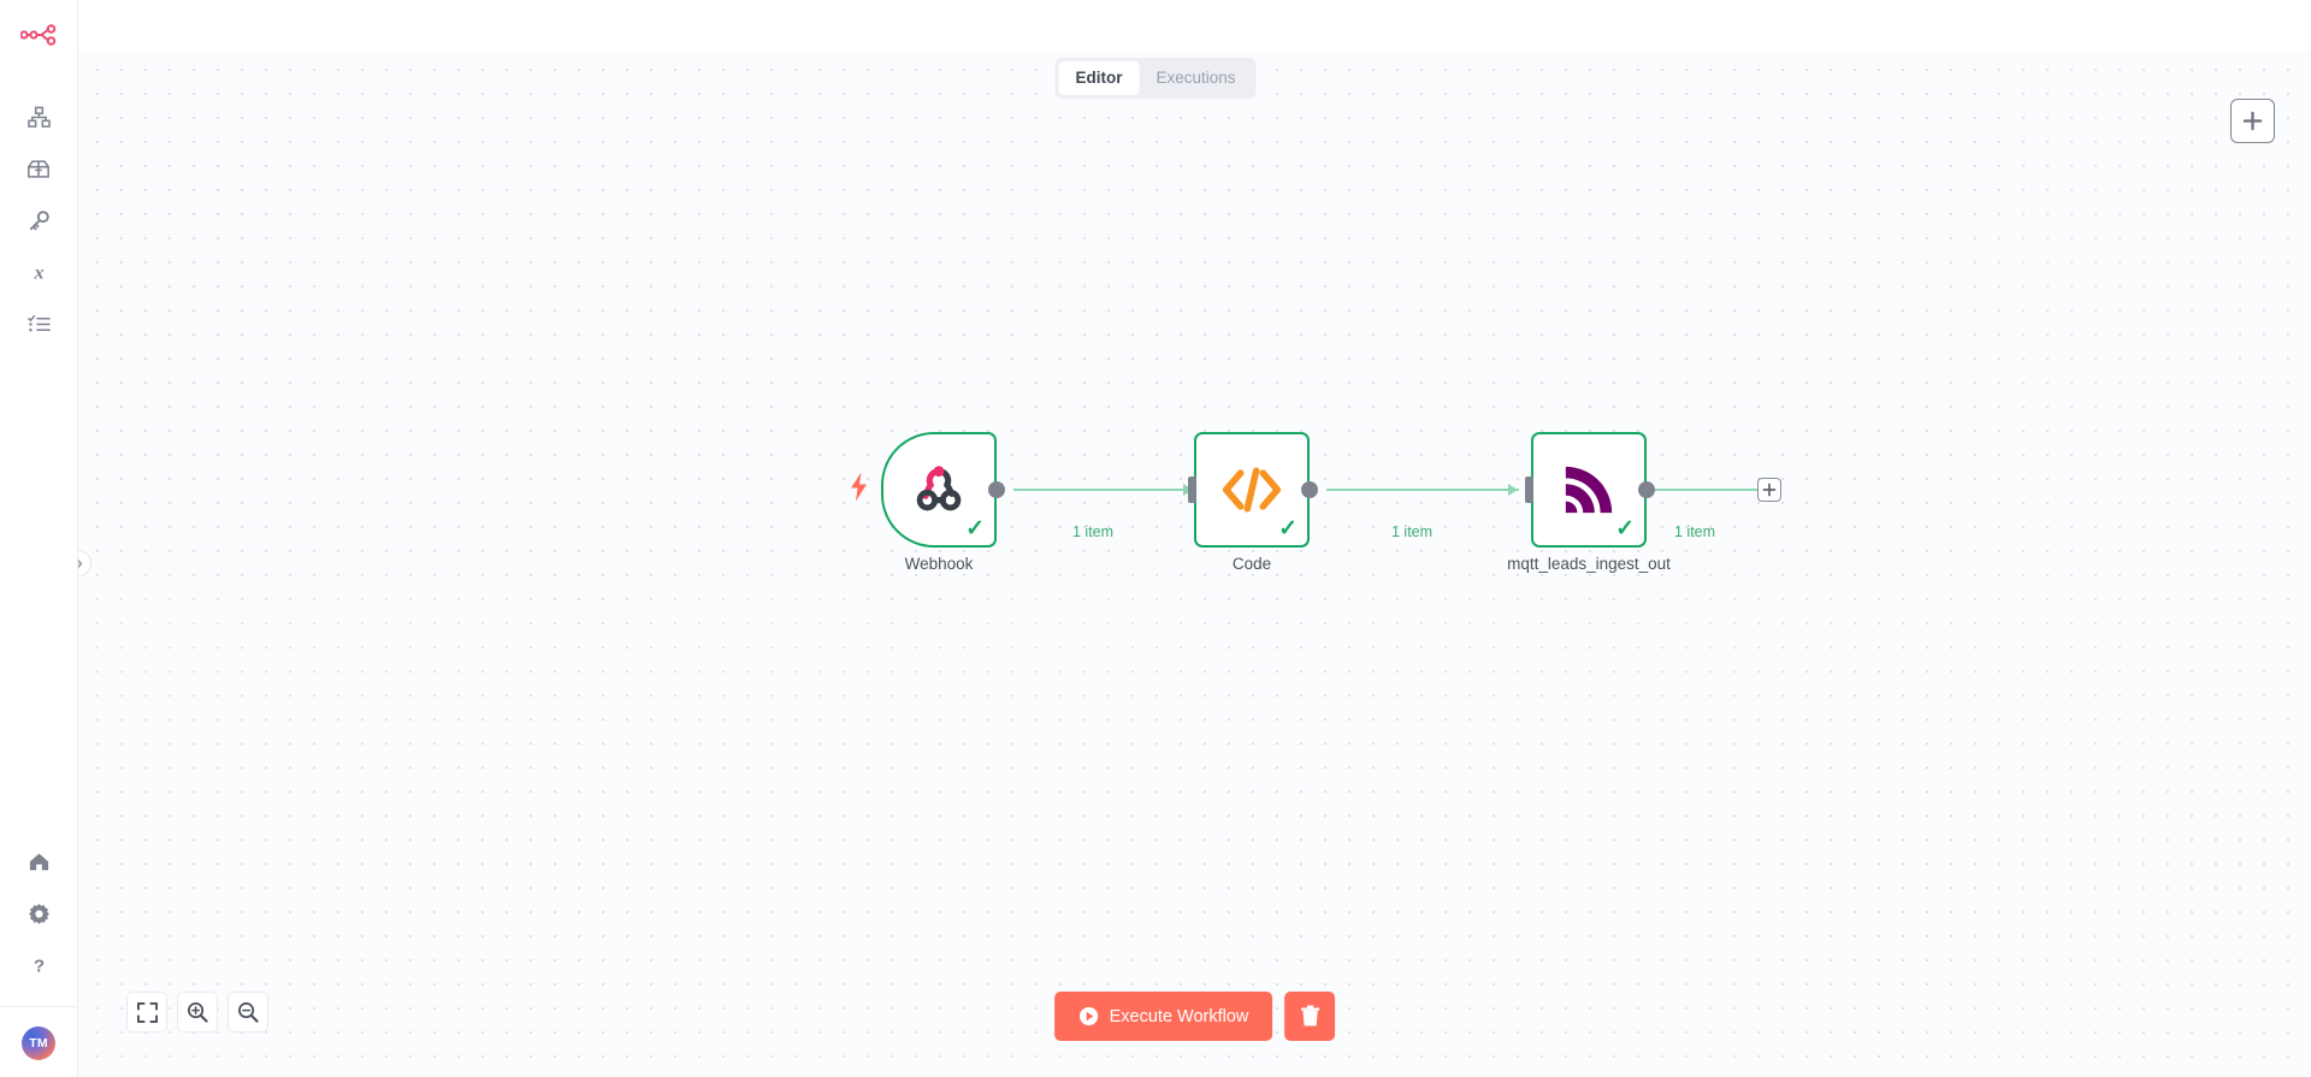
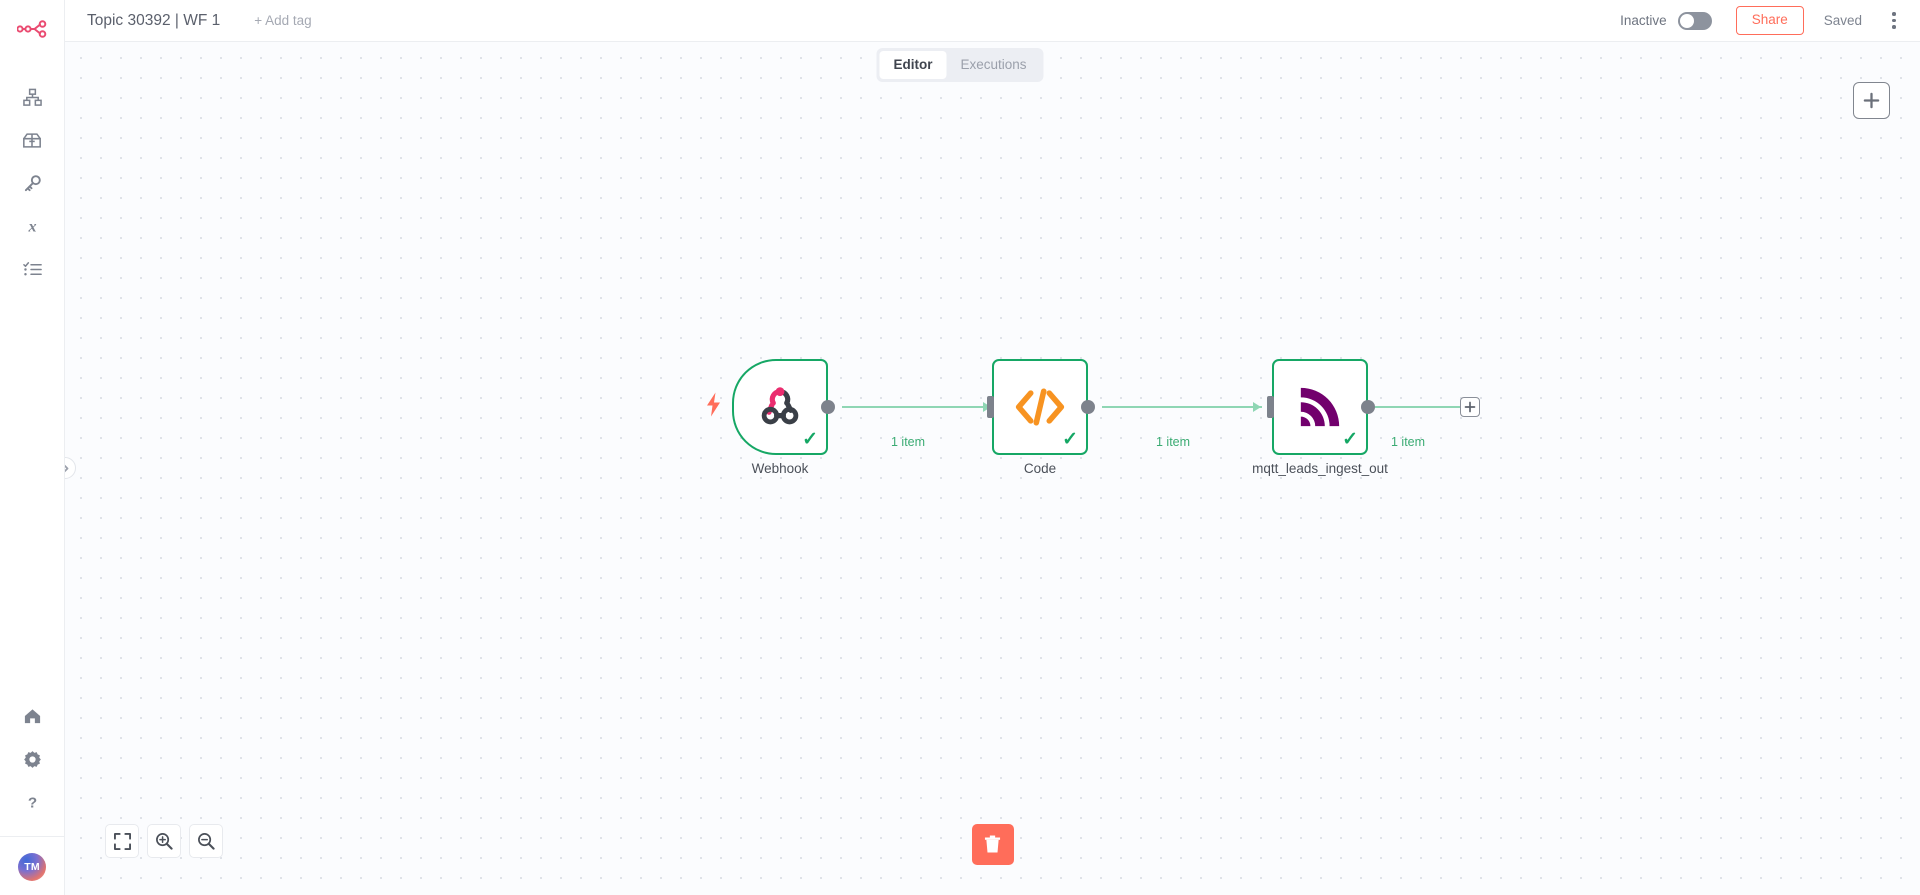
  x
  ?
  TM
+ Topic 30392 | WF 1
+ + Add tag
+ Inactive
+ Share
+ Saved
  Editor
  Executions
  1 item
  1 item
  1 item
  ✓
  Webhook
  ✓
  Code
  ✓
  mqtt_leads_ingest_out
- Execute Workflow
